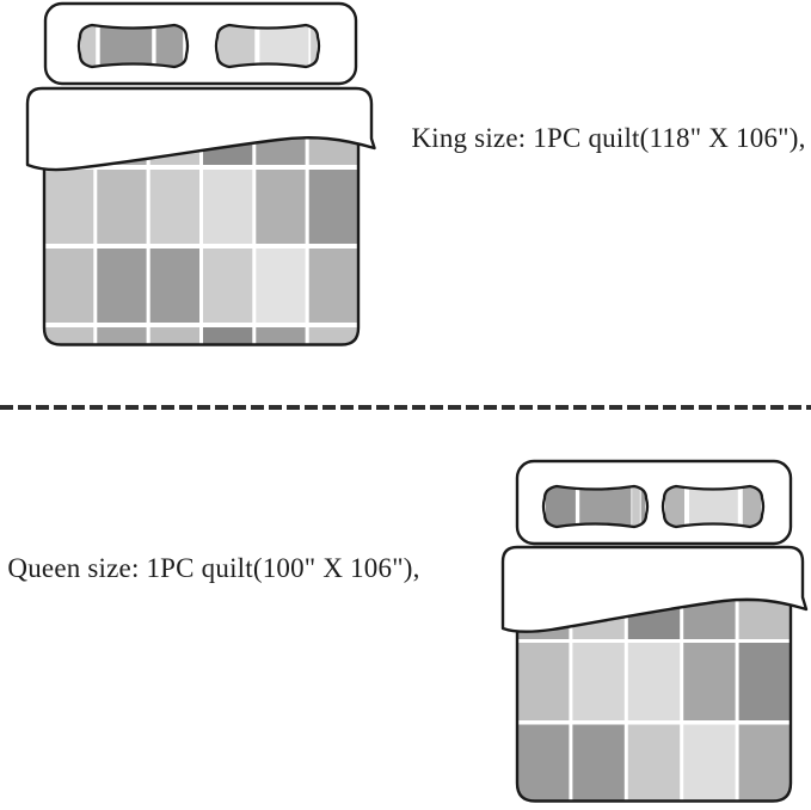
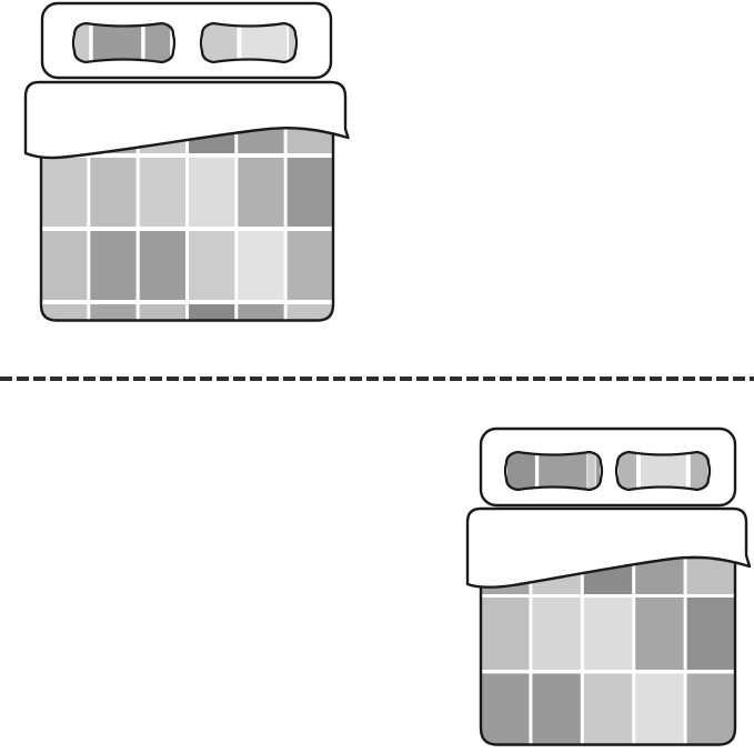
- King size: 1PC quilt(118" X 106"),
- Queen size: 1PC quilt(100" X 106"),
